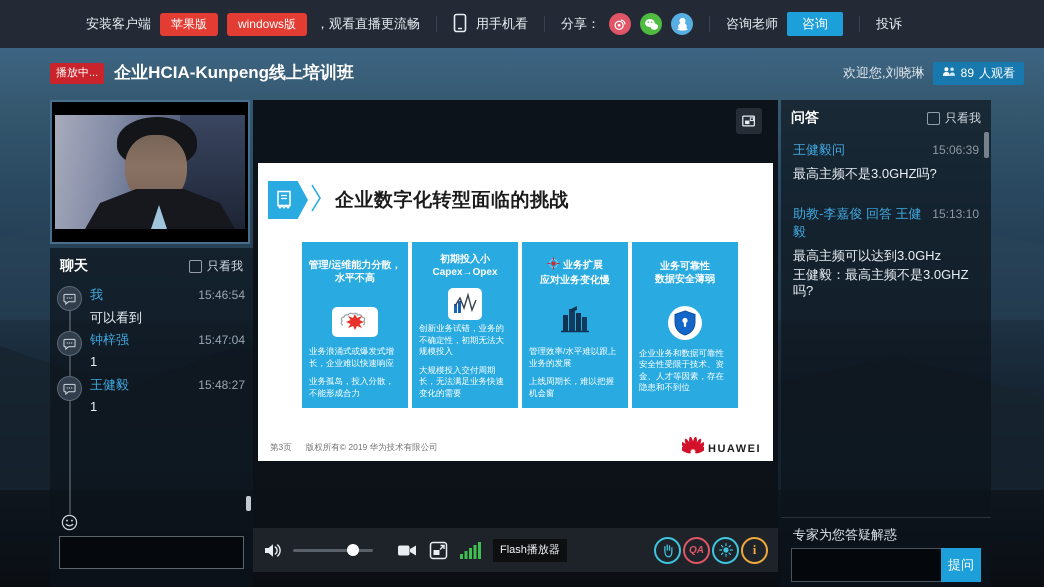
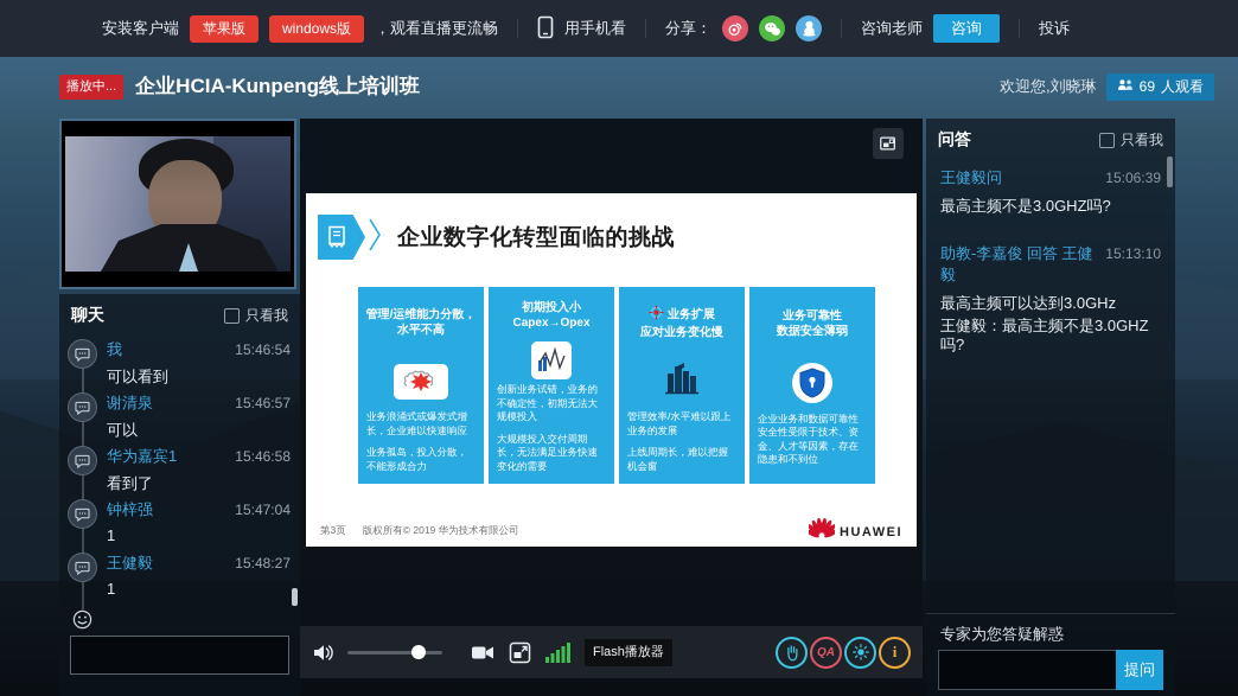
  安装客户端
  苹果版
  windows版
  ，观看直播更流畅
  用手机看
  分享：
  咨询老师
  咨询
  投诉
  播放中...
  企业HCIA-Kunpeng线上培训班
  欢迎您,刘晓琳
- 89
+ 69
  人观看
  聊天
  只看我
  我
  15:46:54
  可以看到
+ 谢清泉
+ 15:46:57
+ 可以
+ 华为嘉宾1
+ 15:46:58
+ 看到了
  钟梓强
  15:47:04
  1
  王健毅
  15:48:27
  1
  企业数字化转型面临的挑战
  管理/运维能力分散，水平不高
  业务浪涌式或爆发式增长，企业难以快速响应
  业务孤岛，投入分散，不能形成合力
  初期投入小
  Capex→Opex
  创新业务试错，业务的不确定性，初期无法大规模投入
  大规模投入交付周期长，无法满足业务快速变化的需要
  业务扩展
  应对业务变化慢
  管理效率/水平难以跟上业务的发展
  上线周期长，难以把握机会窗
  业务可靠性
  数据安全薄弱
  企业业务和数据可靠性安全性受限于技术、资金、人才等因素，存在隐患和不到位
  第3页
  版权所有© 2019 华为技术有限公司
  HUAWEI
  Flash播放器
  QA
  i
  问答
  只看我
  王健毅问
  15:06:39
  最高主频不是3.0GHZ吗?
  助教-李嘉俊 回答 王健毅
  15:13:10
  最高主频可以达到3.0GHz
  王健毅：最高主频不是3.0GHZ吗?
  专家为您答疑解惑
  提问
